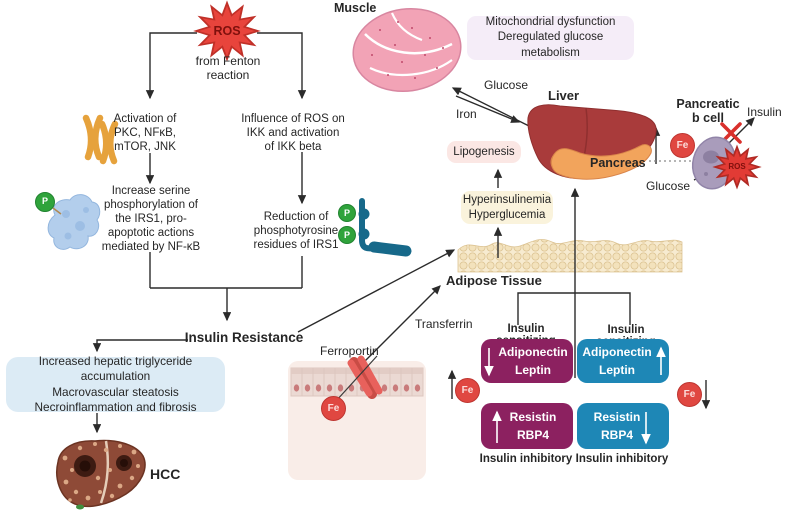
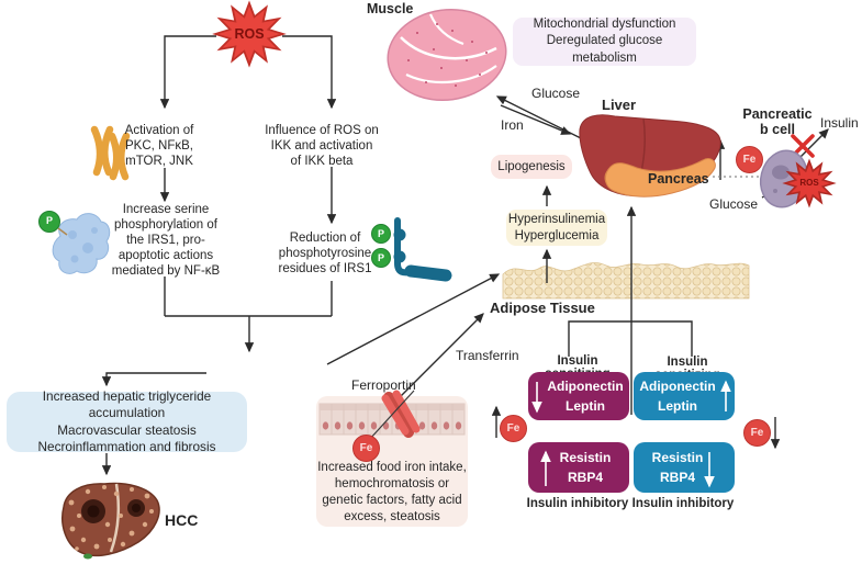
  ROS
- from Fenton
- reaction
  Activation of
  PKC, NFκB,
  mTOR, JNK
  Influence of ROS on
  IKK and activation
  of IKK beta
  Increase serine
  phosphorylation of
  the IRS1, pro-
  apoptotic actions
  mediated by NF-κB
  Reduction of
  phosphotyrosine
  residues of IRS1
- Insulin Resistance
  P
  P
  P
  Increased hepatic triglyceride accumulation
  Macrovascular steatosis
  Necroinflammation and fibrosis
  HCC
  Muscle
  Mitochondrial dysfunction
  Deregulated glucose metabolism
  Glucose
  Iron
  Liver
  Pancreas
  Lipogenesis
  Hyperinsulinemia
  Hyperglucemia
  Pancreatic
  b cell
  Insulin
  ROS
  Glucose
  Fe
  Adipose Tissue
  Transferrin
  Ferroportin
+ Increased food iron intake,
+ hemochromatosis or
+ genetic factors, fatty acid
+ excess, steatosis
  Fe
  Adiponectin
  Leptin
  Adiponectin
  Leptin
  Resistin
  RBP4
  Resistin
  RBP4
  Insulin inhibitory
  Insulin inhibitory
  Fe
  Fe
